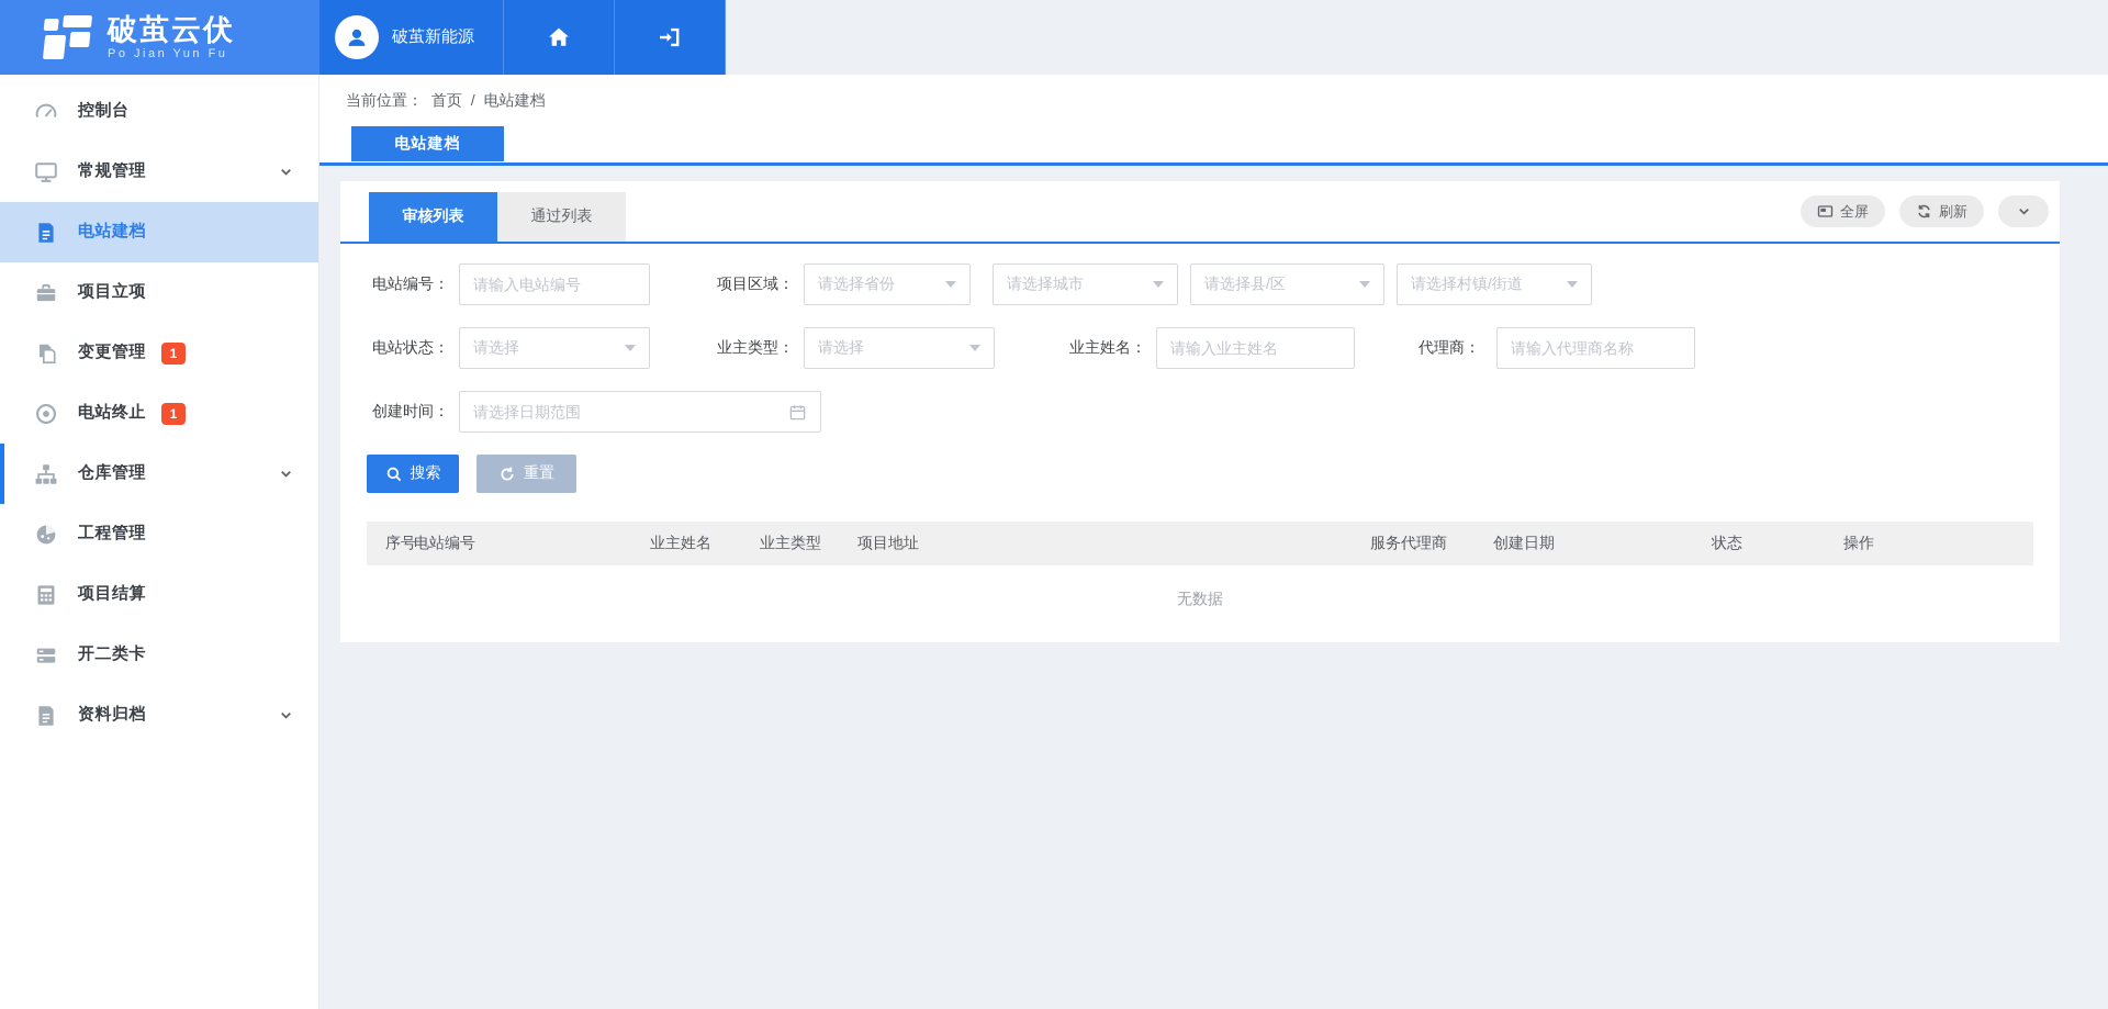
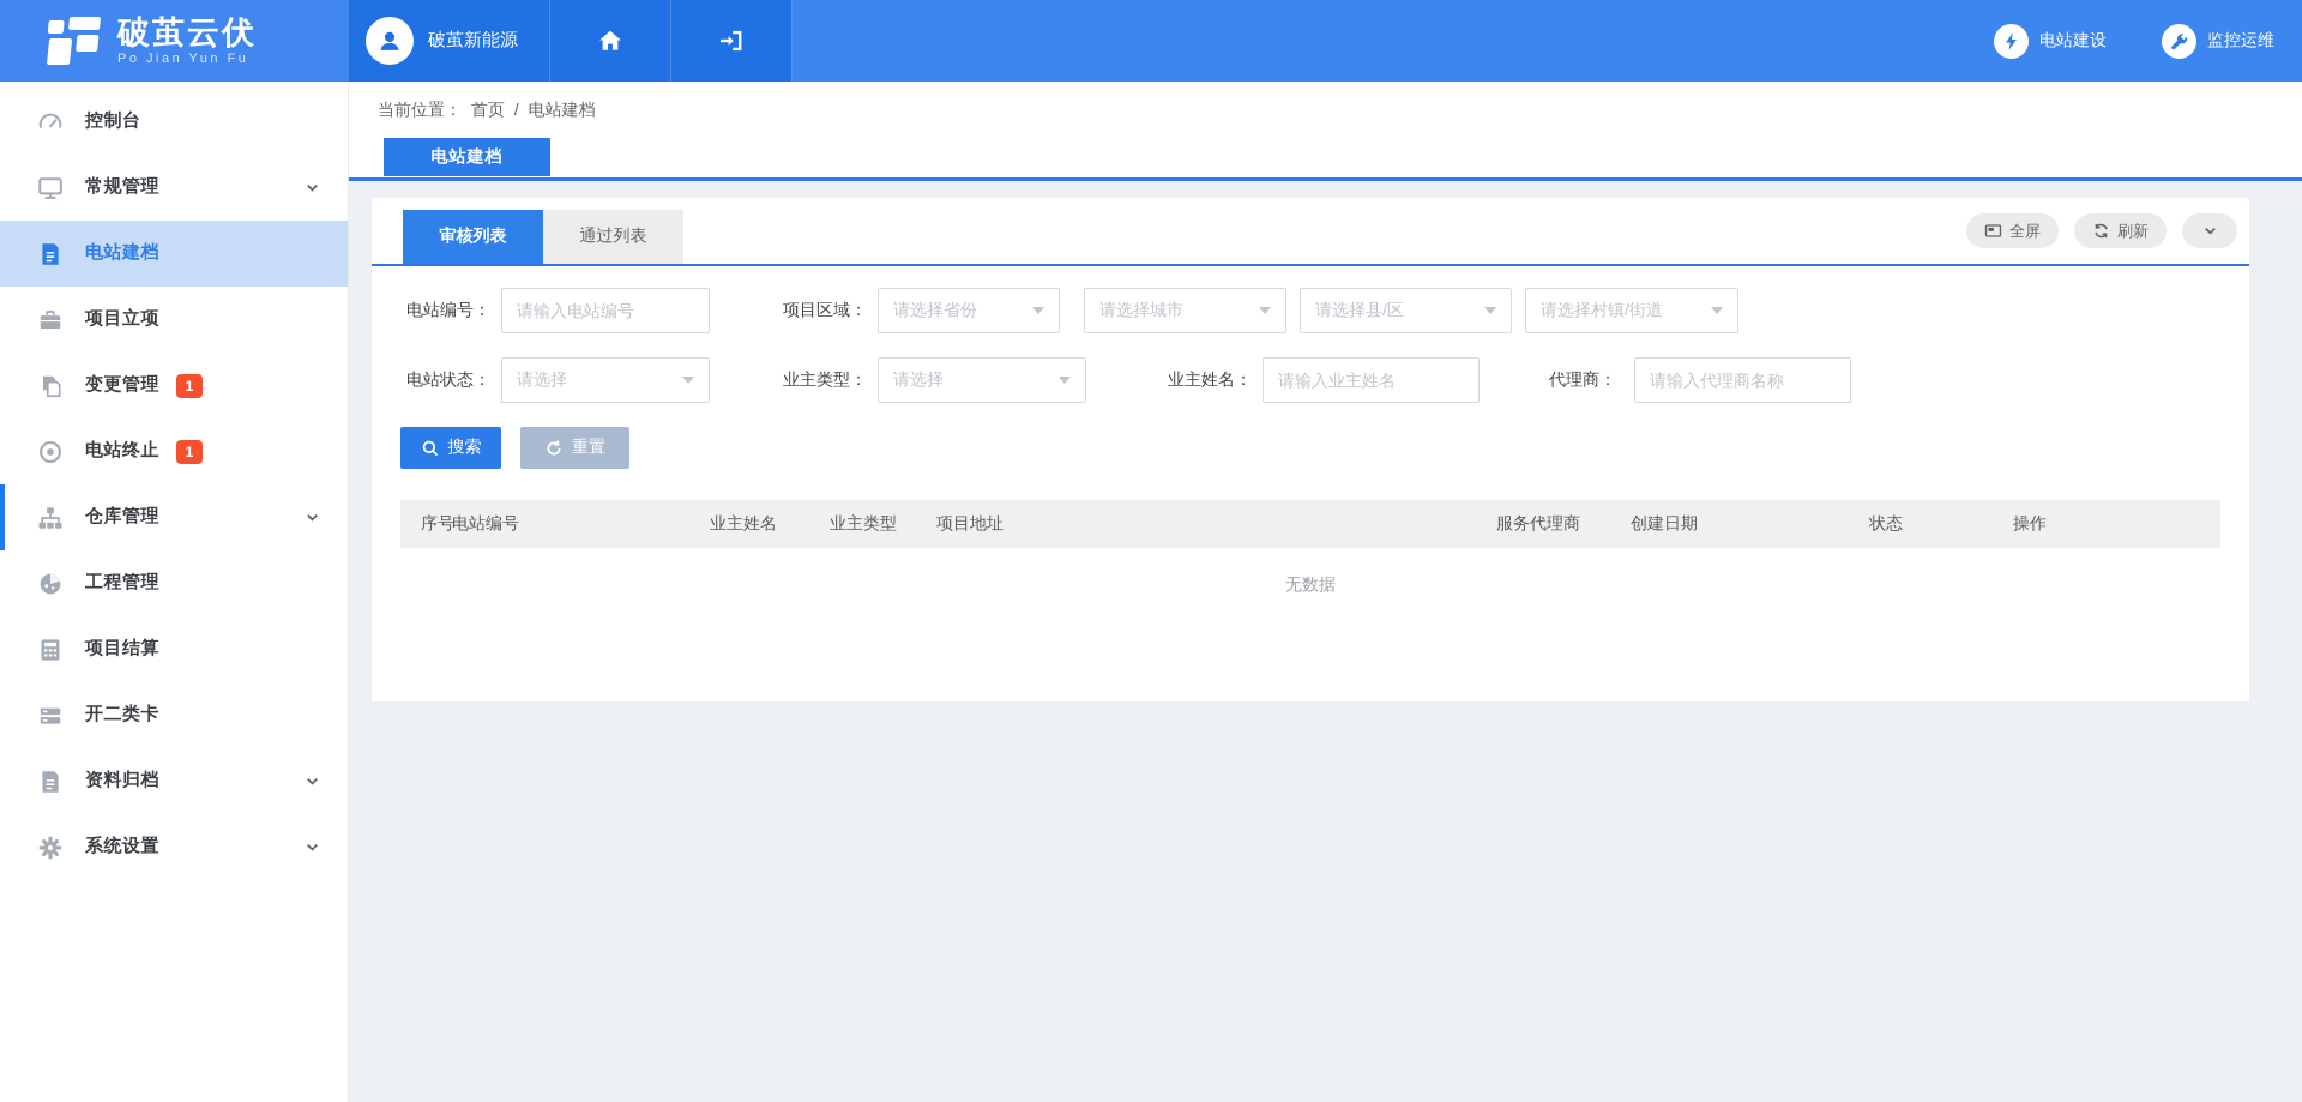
  破茧云伏
  Po Jian Yun Fu
  破茧新能源
+ 电站建设
+ 监控运维
  控制台
  常规管理
  电站建档
  项目立项
  变更管理
  1
  电站终止
  1
  仓库管理
  工程管理
  项目结算
  开二类卡
  资料归档
+ 系统设置
  当前位置： 首页 / 电站建档
  电站建档
  审核列表
  通过列表
  全屏
  刷新
  电站编号：
  请输入电站编号
  项目区域：
  请选择省份
  请选择城市
  请选择县/区
  请选择村镇/街道
  电站状态：
  请选择
  业主类型：
  请选择
  业主姓名：
  请输入业主姓名
  代理商：
  请输入代理商名称
- 创建时间：
- 请选择日期范围
  搜索
  重置
  序号
  电站编号
  业主姓名
  业主类型
  项目地址
  服务代理商
  创建日期
  状态
  操作
  无数据
